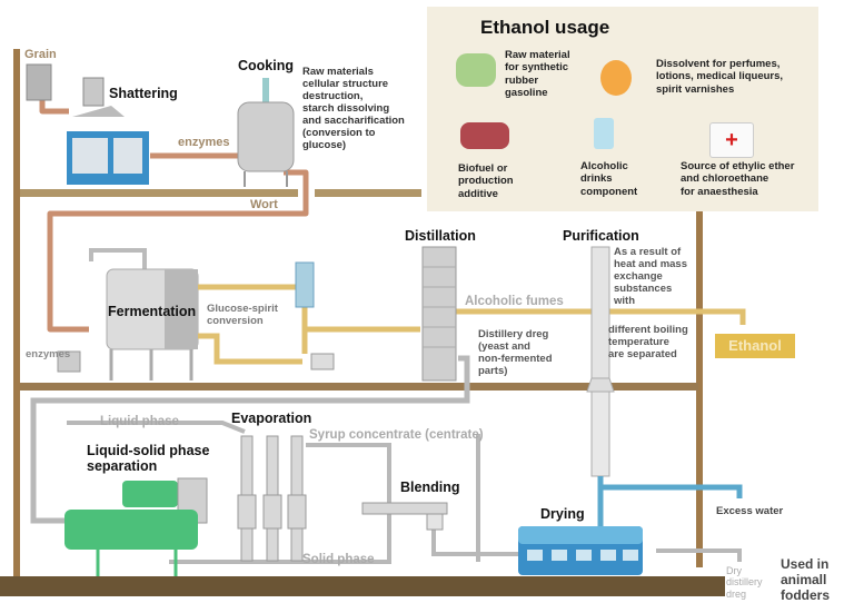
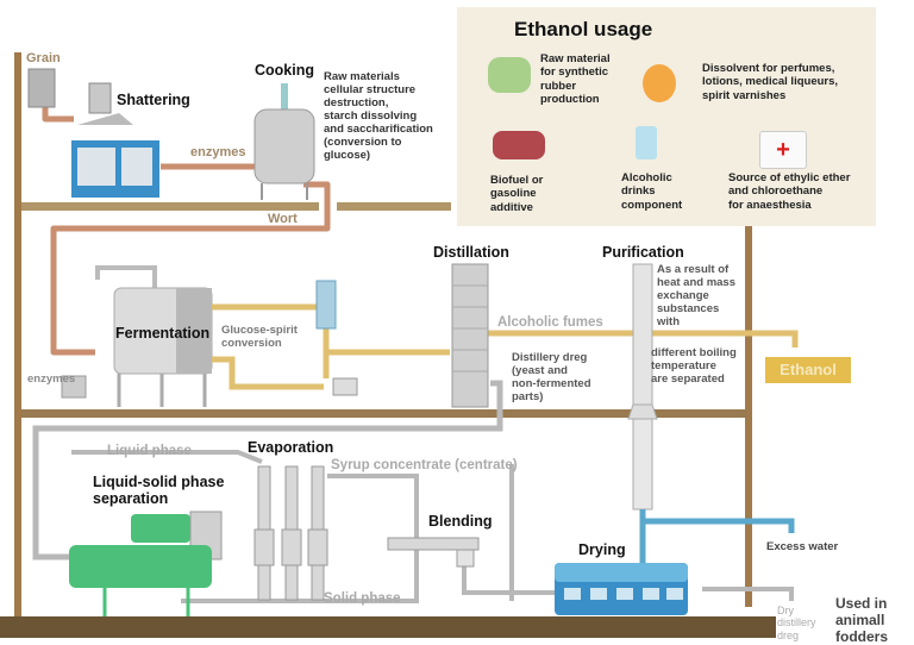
  Ethanol usage
  Raw material
  for synthetic
  rubber
- gasoline
+ production
  Dissolvent for perfumes,
  lotions, medical liqueurs,
  spirit varnishes
  Biofuel or
- production
+ gasoline
  additive
  Alcoholic
  drinks
  component
  +
  Source of ethylic ether
  and chloroethane
  for anaesthesia
  Shattering
  Cooking
  Fermentation
  Distillation
  Purification
  Evaporation
  Liquid-solid phase
  separation
  Blending
  Drying
  Grain
  enzymes
  Wort
  enzymes
  Alcoholic fumes
  Liquid phase
  Syrup concentrate (centrate)
  Solid phase
  Excess water
  Ethanol
  Raw materials
  cellular structure
  destruction,
  starch dissolving
  and saccharification
  (conversion to
  glucose)
  Glucose-spirit
  conversion
  Distillery dreg
  (yeast and
  non-fermented
  parts)
  As a result of
  heat and mass
  exchange
  substances
  with
  different boiling
  temperature
  are separated
  Dry
  distillery
  dreg
  Used in
  animall
  fodders
